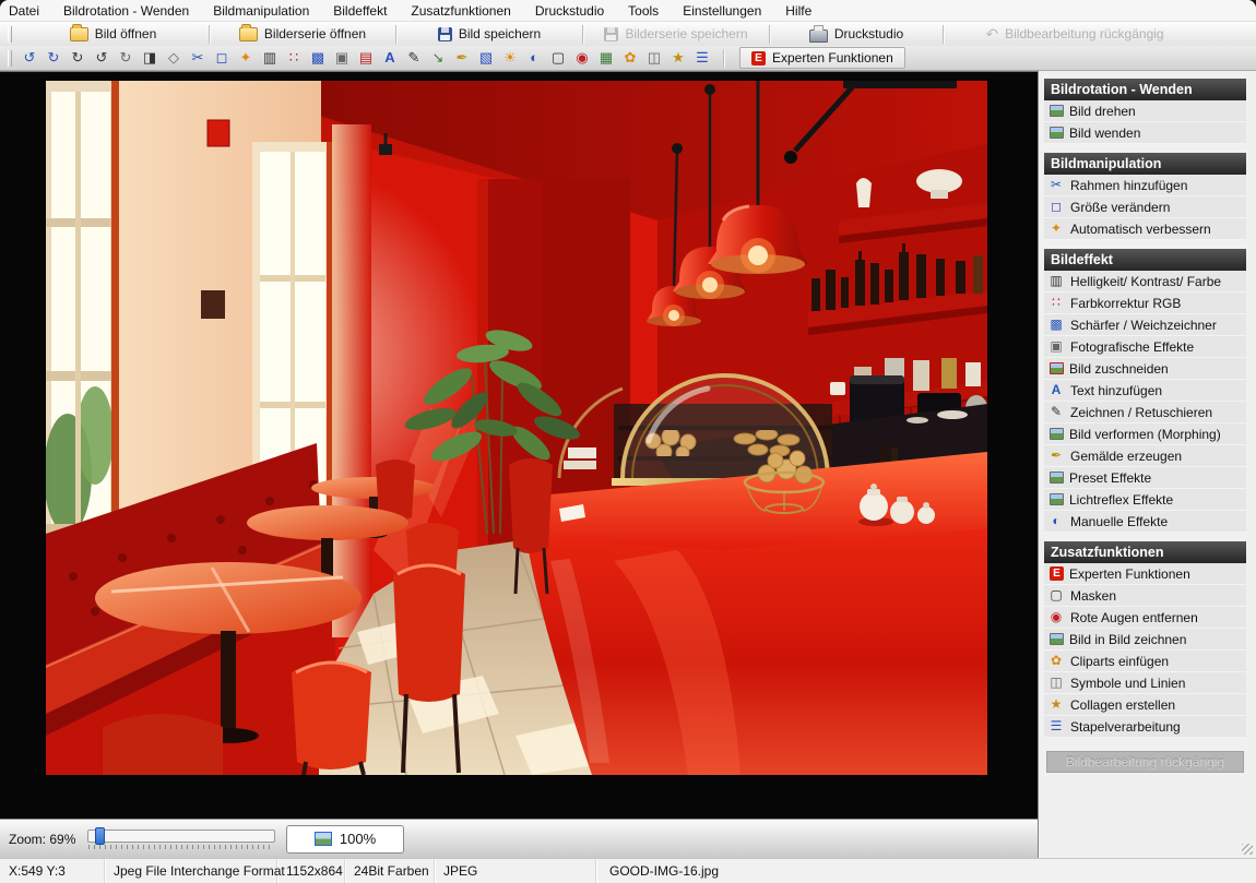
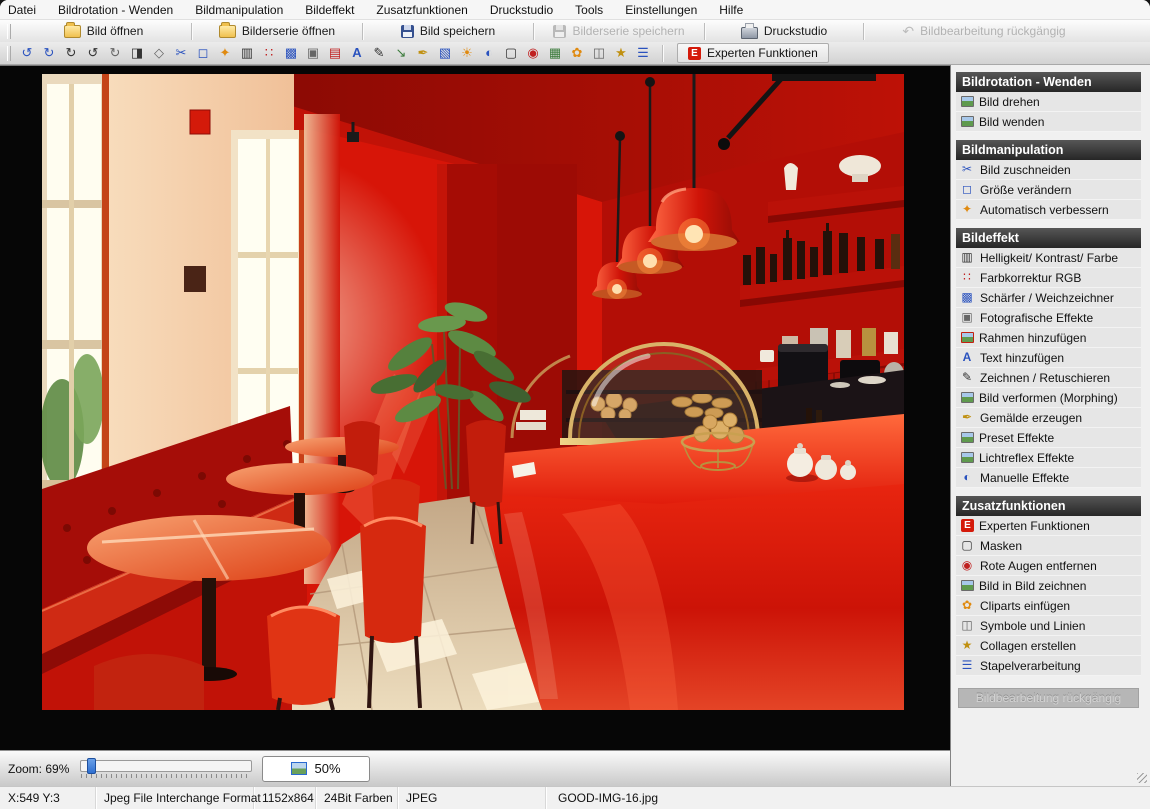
  Datei
  Bildrotation - Wenden
  Bildmanipulation
  Bildeffekt
  Zusatzfunktionen
  Druckstudio
  Tools
  Einstellungen
  Hilfe
  Bild öffnen
  Bilderserie öffnen
  Bild speichern
  Bilderserie speichern
  Druckstudio
  ↶
  Bildbearbeitung rückgängig
  ↺
  ↻
  ↻
  ↺
  ↻
  ◨
  ◇
  ✂
  ◻
  ✦
  ▥
  ∷
  ▩
  ▣
  ▤
  A
  ✎
  ↘
  ✒
  ▧
  ☀
  ◐
  ▢
  ◉
  ▦
  ✿
  ◫
  ★
  ☰
  E
  Experten Funktionen
  Zoom: 69%
- 100%
+ 50%
  Bildrotation - Wenden
  Bild drehen
  Bild wenden
  Bildmanipulation
  ✂
- Rahmen hinzufügen
+ Bild zuschneiden
  ◻
  Größe verändern
  ✦
  Automatisch verbessern
  Bildeffekt
  ▥
  Helligkeit/ Kontrast/ Farbe
  ∷
  Farbkorrektur RGB
  ▩
  Schärfer / Weichzeichner
  ▣
  Fotografische Effekte
- Bild zuschneiden
+ Rahmen hinzufügen
  A
  Text hinzufügen
  ✎
  Zeichnen / Retuschieren
  Bild verformen (Morphing)
  ✒
  Gemälde erzeugen
  Preset Effekte
  Lichtreflex Effekte
  ◐
  Manuelle Effekte
  Zusatzfunktionen
  E
  Experten Funktionen
  ▢
  Masken
  ◉
  Rote Augen entfernen
  Bild in Bild zeichnen
  ✿
  Cliparts einfügen
  ◫
  Symbole und Linien
  ★
  Collagen erstellen
  ☰
  Stapelverarbeitung
  Bildbearbeitung rückgängig
  X:549 Y:3
  Jpeg File Interchange Form
  1152x864
  24Bit Farben
  JPEG
  GOOD-IMG-16.jpg
